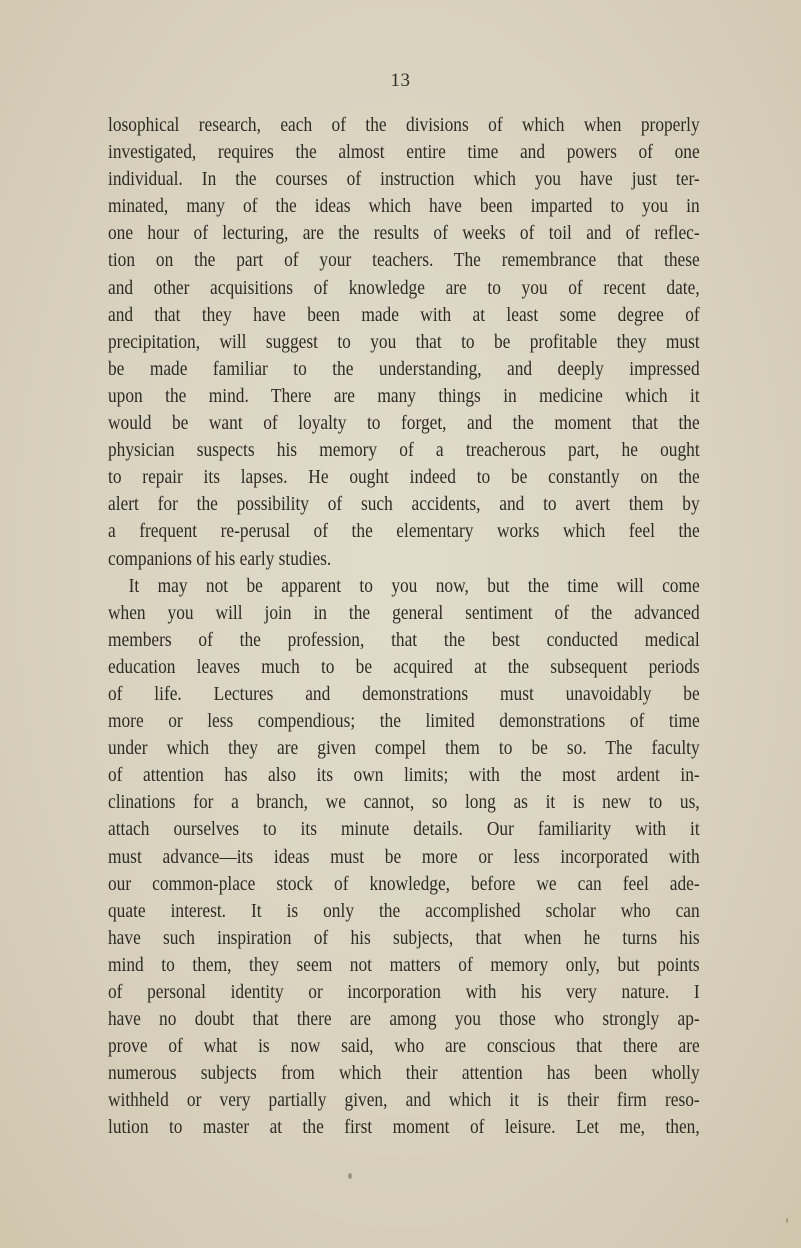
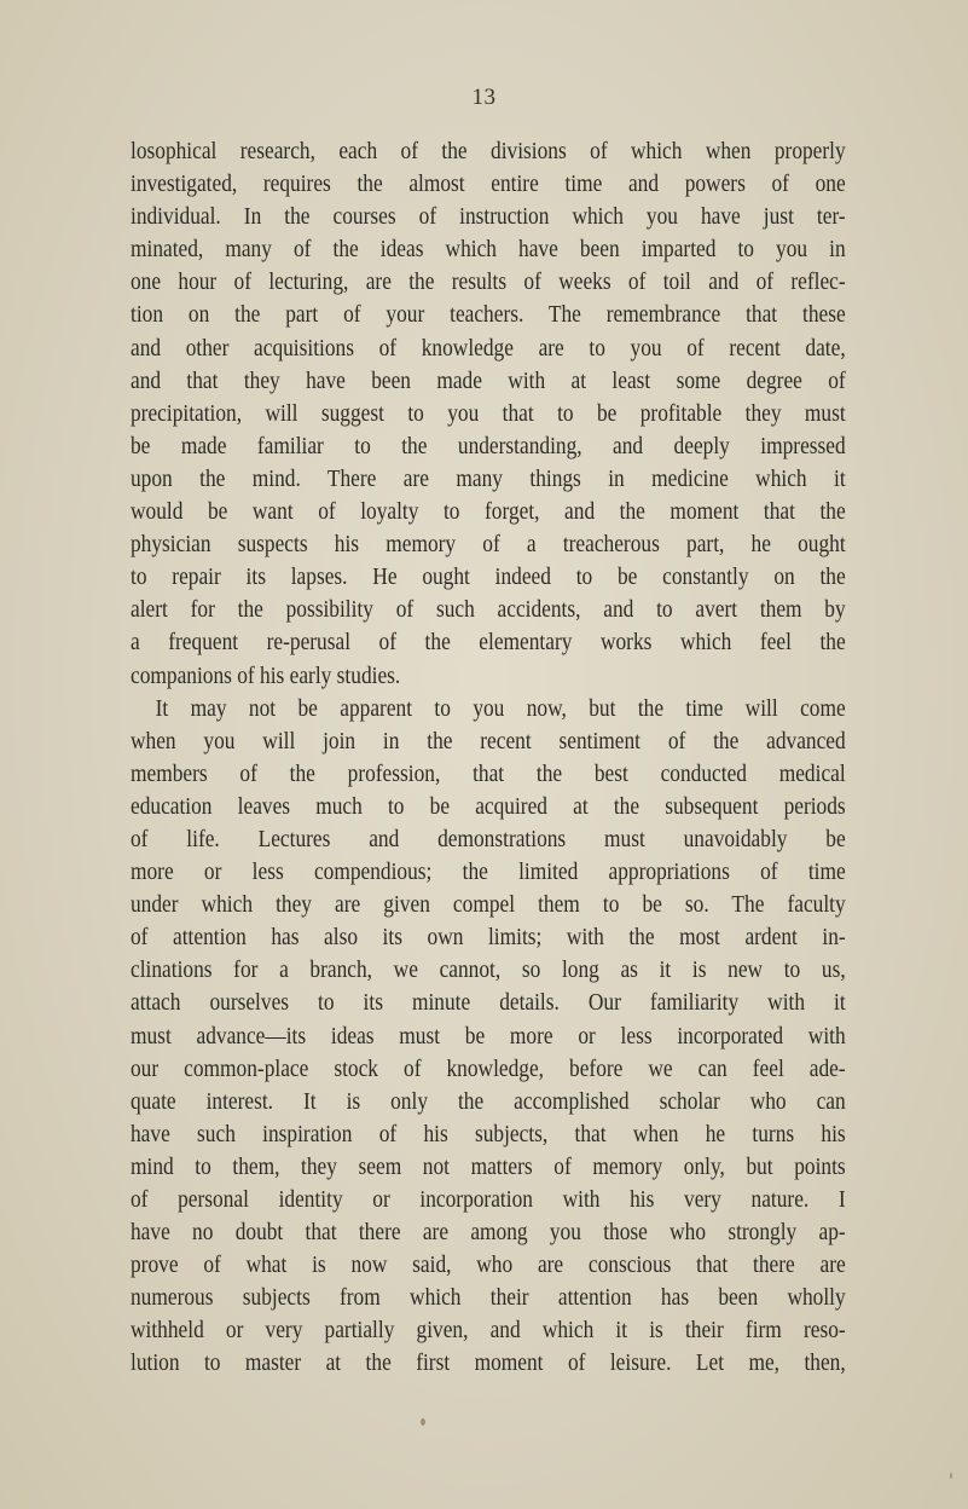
  13
  losophical research, each of the divisions of which when properly
  investigated, requires the almost entire time and powers of one
  individual. In the courses of instruction which you have just ter-
  minated, many of the ideas which have been imparted to you in
  one hour of lecturing, are the results of weeks of toil and of reflec-
  tion on the part of your teachers. The remembrance that these
  and other acquisitions of knowledge are to you of recent date,
  and that they have been made with at least some degree of
  precipitation, will suggest to you that to be profitable they must
  be made familiar to the understanding, and deeply impressed
  upon the mind. There are many things in medicine which it
  would be want of loyalty to forget, and the moment that the
  physician suspects his memory of a treacherous part, he ought
  to repair its lapses. He ought indeed to be constantly on the
  alert for the possibility of such accidents, and to avert them by
  a frequent re-perusal of the elementary works which feel the
  companions of his early studies.
  It may not be apparent to you now, but the time will come
- when you will join in the general sentiment of the advanced
+ when you will join in the recent sentiment of the advanced
  members of the profession, that the best conducted medical
  education leaves much to be acquired at the subsequent periods
  of life. Lectures and demonstrations must unavoidably be
- more or less compendious; the limited demonstrations of time
+ more or less compendious; the limited appropriations of time
  under which they are given compel them to be so. The faculty
  of attention has also its own limits; with the most ardent in-
  clinations for a branch, we cannot, so long as it is new to us,
  attach ourselves to its minute details. Our familiarity with it
  must advance—its ideas must be more or less incorporated with
  our common-place stock of knowledge, before we can feel ade-
  quate interest. It is only the accomplished scholar who can
  have such inspiration of his subjects, that when he turns his
  mind to them, they seem not matters of memory only, but points
  of personal identity or incorporation with his very nature. I
  have no doubt that there are among you those who strongly ap-
  prove of what is now said, who are conscious that there are
  numerous subjects from which their attention has been wholly
  withheld or very partially given, and which it is their firm reso-
  lution to master at the first moment of leisure. Let me, then,
